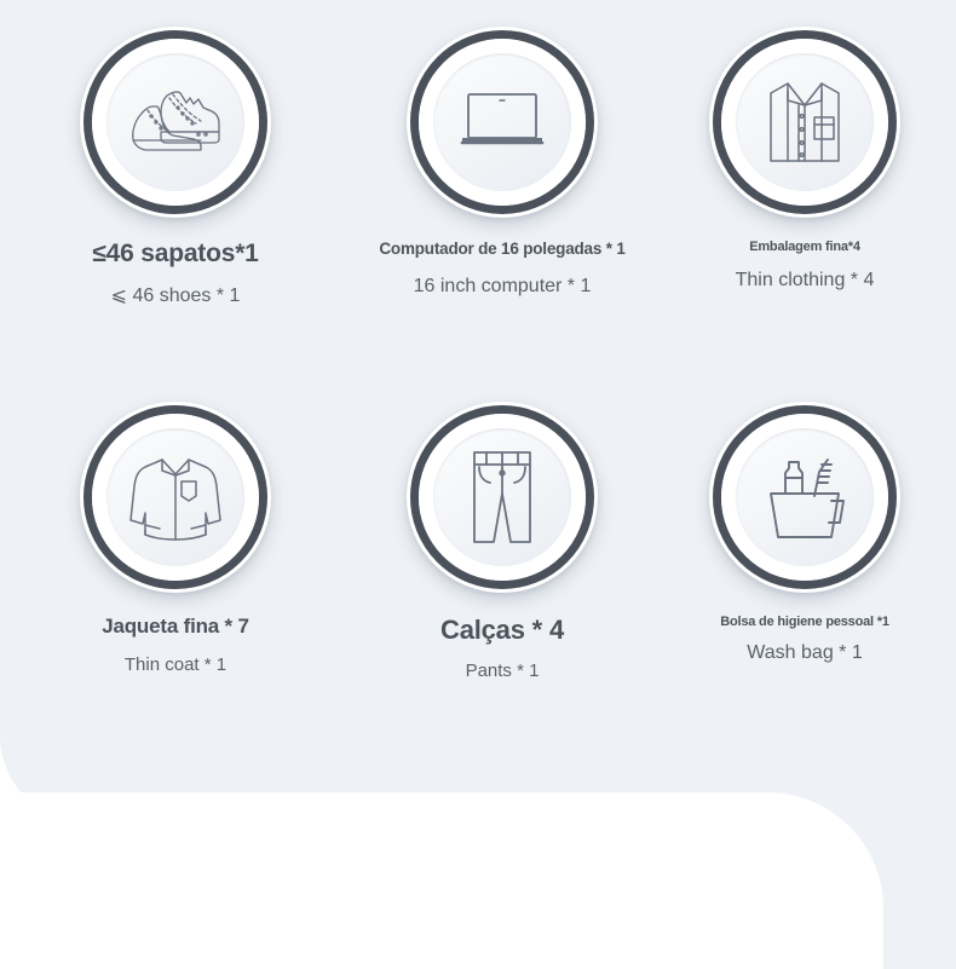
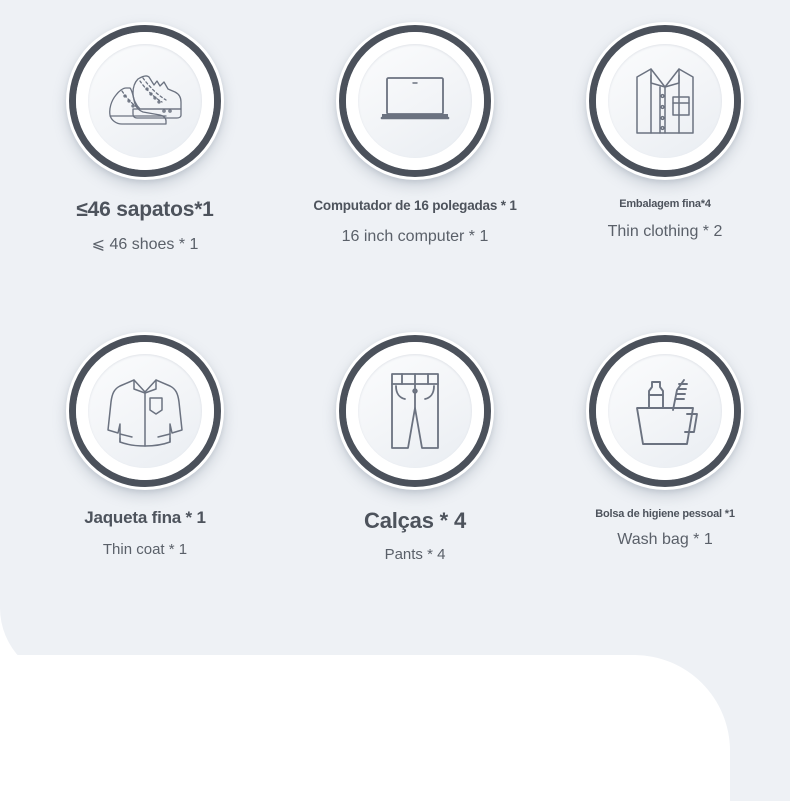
  ≤46 sapatos*1
  ⩽ 46 shoes * 1
  Computador de 16 polegadas * 1
  16 inch computer * 1
  Embalagem fina*4
- Thin clothing * 4
+ Thin clothing * 2
- Jaqueta fina * 7
+ Jaqueta fina * 1
  Thin coat * 1
  Calças * 4
- Pants * 1
+ Pants * 4
  Bolsa de higiene pessoal *1
  Wash bag * 1
